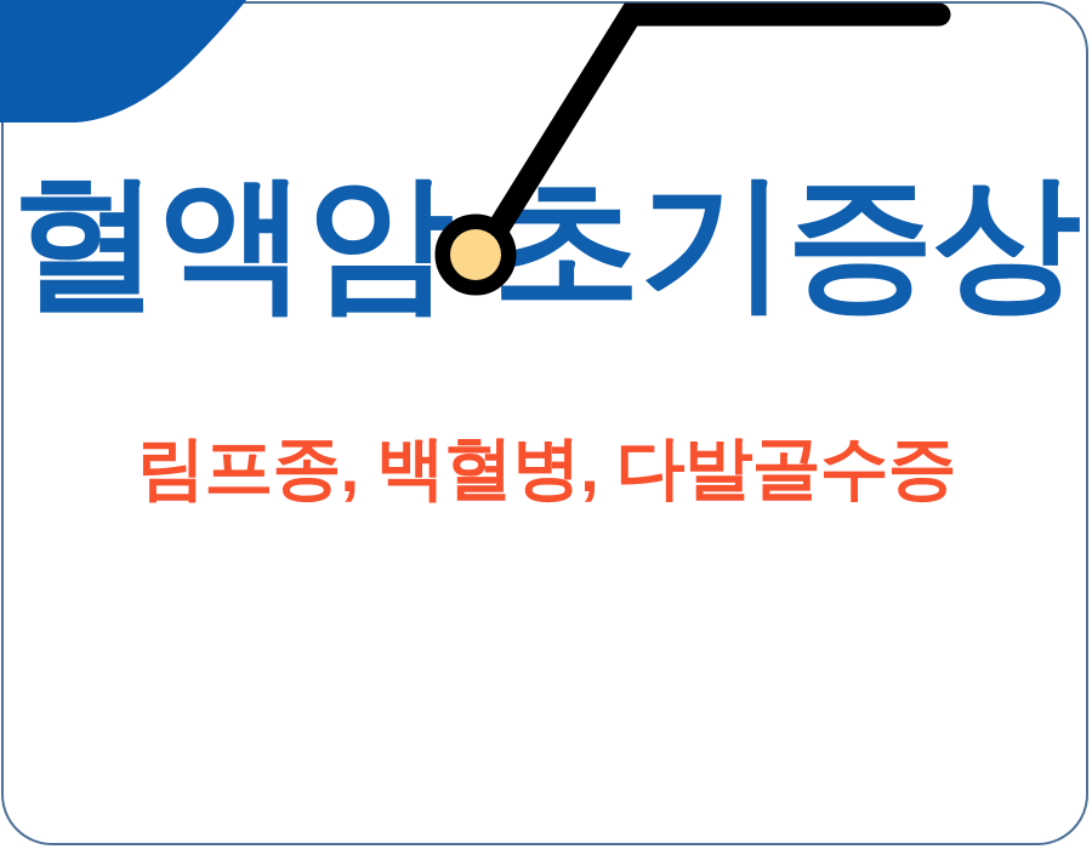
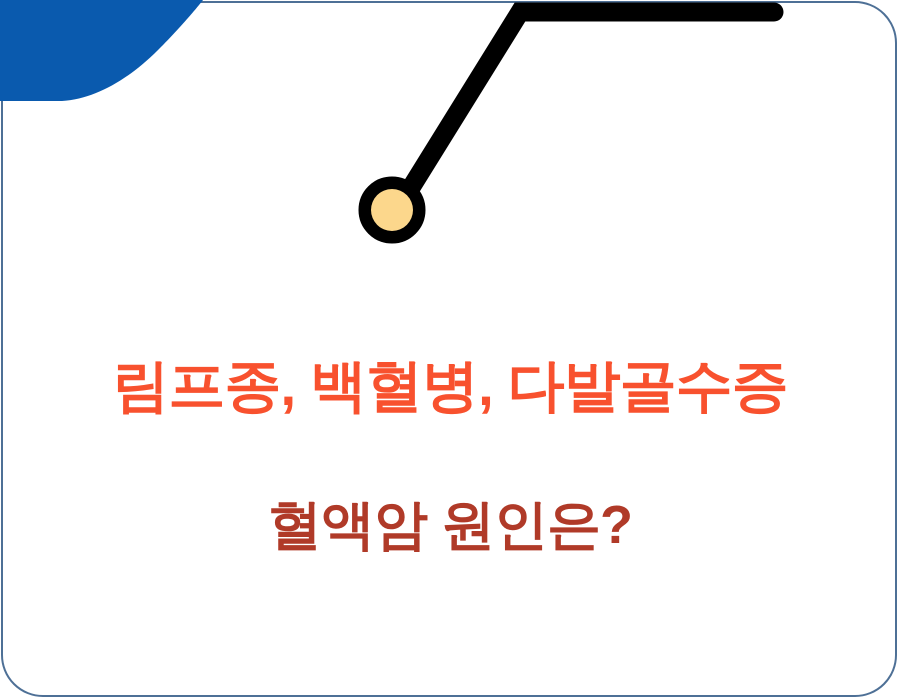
- 혈액암 초기증상
  림프종, 백혈병, 다발골수증
+ 혈액암 원인은?
